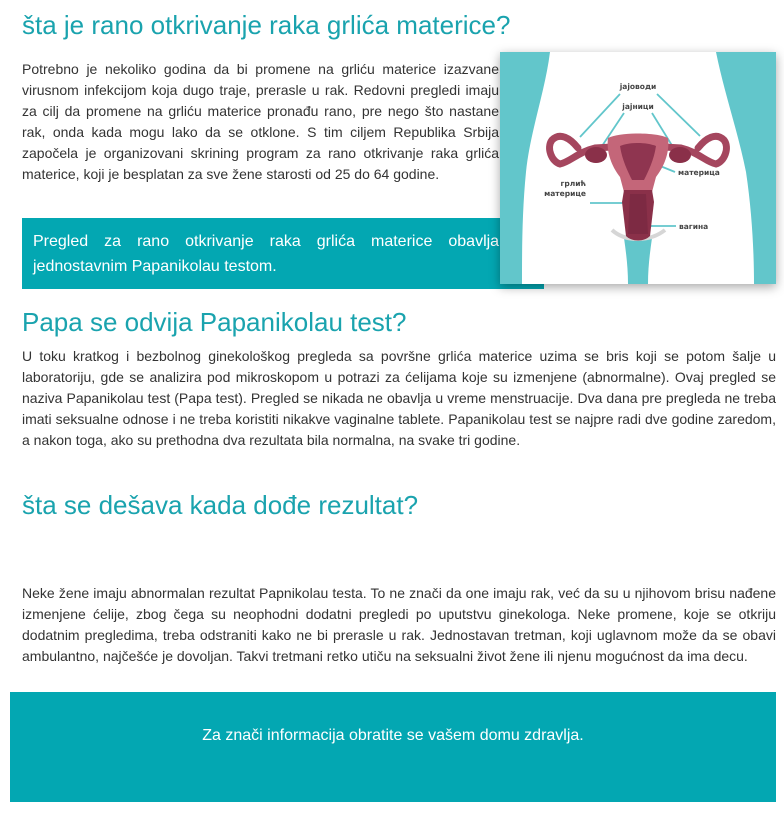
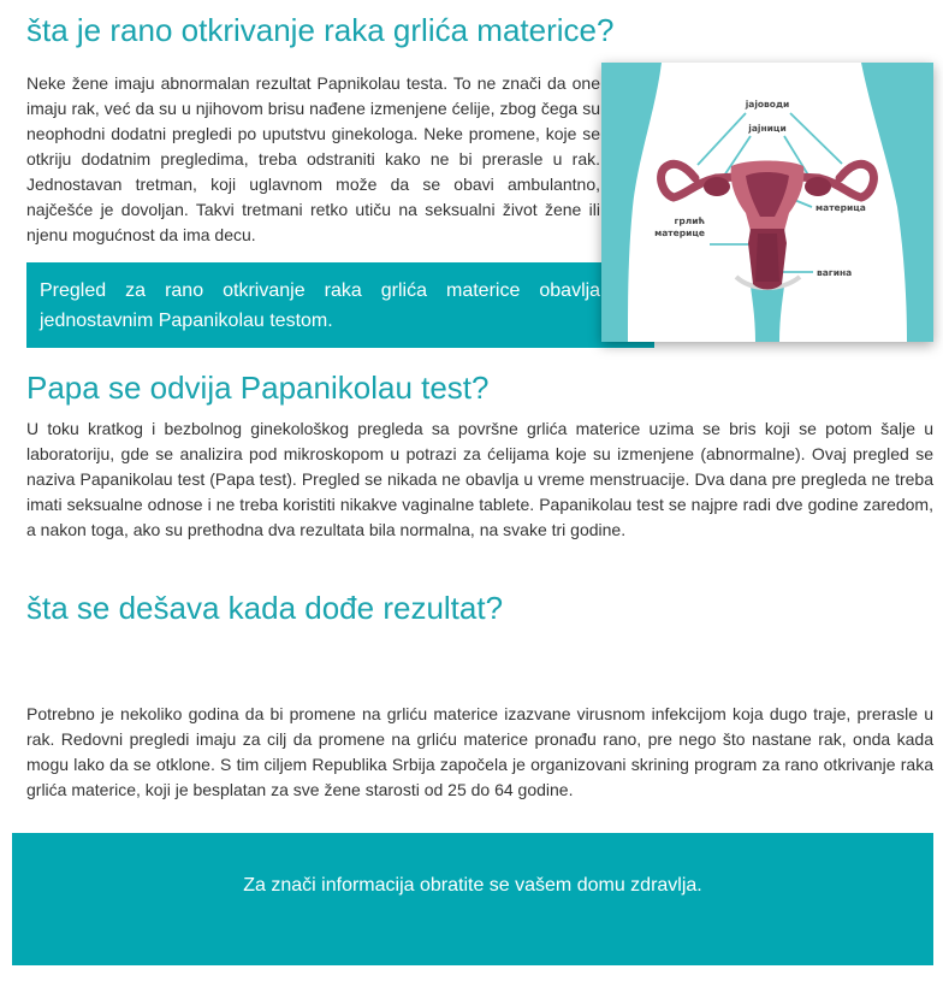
  šta je rano otkrivanje raka grlića materice?
- Potrebno je nekoliko godina da bi promene na grliću materice izazvane virusnom infekcijom koja dugo traje, prerasle u rak. Redovni pregledi imaju za cilj da promene na grliću materice pronađu rano, pre nego što nastane rak, onda kada mogu lako da se otklone. S tim ciljem Republika Srbija započela je organizovani skrining program za rano otkrivanje raka grlića materice, koji je besplatan za sve žene starosti od 25 do 64 godine.
+ Neke žene imaju abnormalan rezultat Papnikolau testa. To ne znači da one imaju rak, već da su u njihovom brisu nađene izmenjene ćelije, zbog čega su neophodni dodatni pregledi po uputstvu ginekologa. Neke promene, koje se otkriju dodatnim pregledima, treba odstraniti kako ne bi prerasle u rak. Jednostavan tretman, koji uglavnom može da se obavi ambulantno, najčešće je dovoljan. Takvi tretmani retko utiču na seksualni život žene ili njenu mogućnost da ima decu.
  Pregled za rano otkrivanje raka grlića materice obavlja jednostavnim Papanikolau testom.
  јајоводи
  јајници
  материца
  грлић
  материце
  вагина
  Papa se odvija Papanikolau test?
  U toku kratkog i bezbolnog ginekološkog pregleda sa površne grlića materice uzima se bris koji se potom šalje u laboratoriju, gde se analizira pod mikroskopom u potrazi za ćelijama koje su izmenjene (abnormalne). Ovaj pregled se naziva Papanikolau test (Papa test). Pregled se nikada ne obavlja u vreme menstruacije. Dva dana pre pregleda ne treba imati seksualne odnose i ne treba koristiti nikakve vaginalne tablete. Papanikolau test se najpre radi dve godine zaredom, a nakon toga, ako su prethodna dva rezultata bila normalna, na svake tri godine.
  šta se dešava kada dođe rezultat?
- Neke žene imaju abnormalan rezultat Papnikolau testa. To ne znači da one imaju rak, već da su u njihovom brisu nađene izmenjene ćelije, zbog čega su neophodni dodatni pregledi po uputstvu ginekologa. Neke promene, koje se otkriju dodatnim pregledima, treba odstraniti kako ne bi prerasle u rak. Jednostavan tretman, koji uglavnom može da se obavi ambulantno, najčešće je dovoljan. Takvi tretmani retko utiču na seksualni život žene ili njenu mogućnost da ima decu.
+ Potrebno je nekoliko godina da bi promene na grliću materice izazvane virusnom infekcijom koja dugo traje, prerasle u rak. Redovni pregledi imaju za cilj da promene na grliću materice pronađu rano, pre nego što nastane rak, onda kada mogu lako da se otklone. S tim ciljem Republika Srbija započela je organizovani skrining program za rano otkrivanje raka grlića materice, koji je besplatan za sve žene starosti od 25 do 64 godine.
  Za znači informacija obratite se vašem domu zdravlja.
